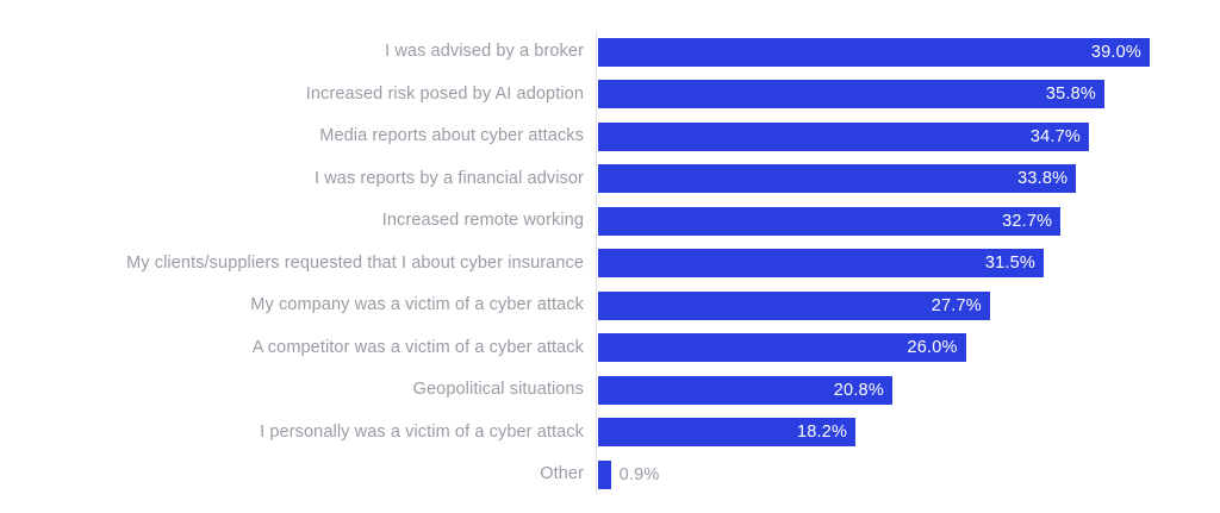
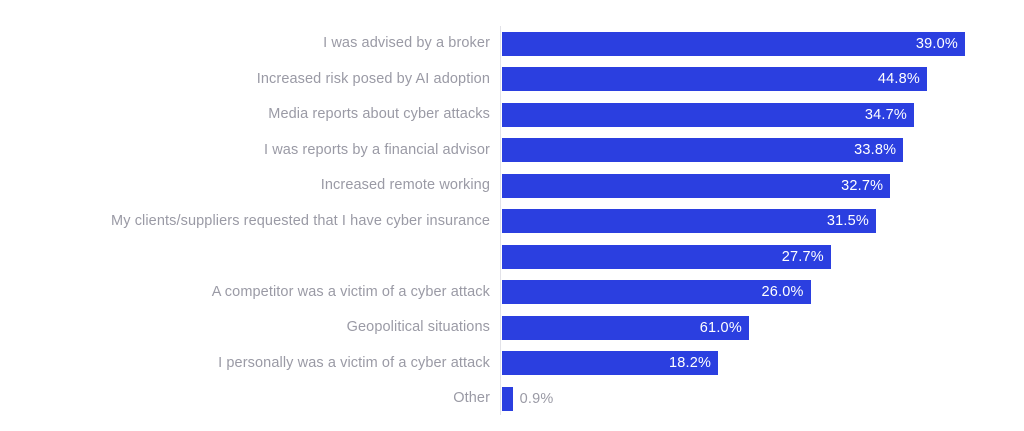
  I was advised by a broker
  39.0%
  Increased risk posed by AI adoption
- 35.8%
+ 44.8%
  Media reports about cyber attacks
  34.7%
  I was reports by a financial advisor
  33.8%
  Increased remote working
  32.7%
- My clients/suppliers requested that I about cyber insurance
+ My clients/suppliers requested that I have cyber insurance
  31.5%
- My company was a victim of a cyber attack
  27.7%
  A competitor was a victim of a cyber attack
  26.0%
  Geopolitical situations
- 20.8%
+ 61.0%
  I personally was a victim of a cyber attack
  18.2%
  Other
  0.9%
